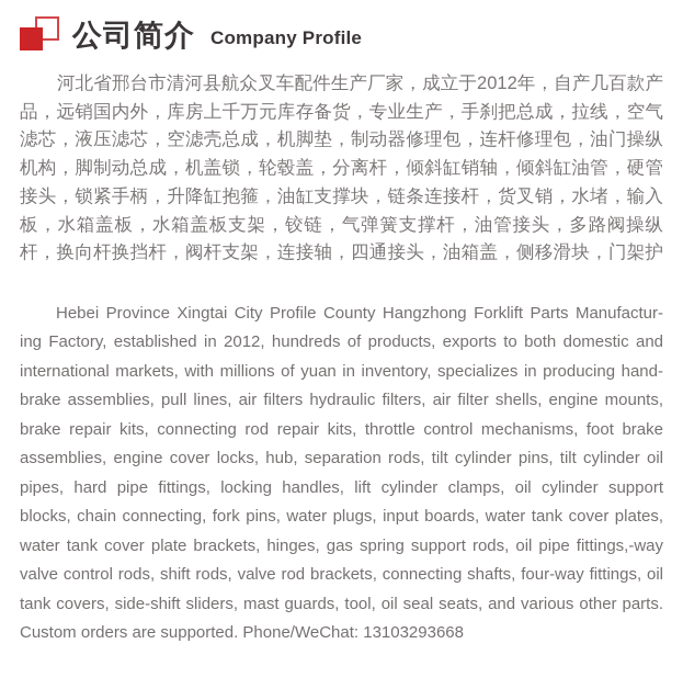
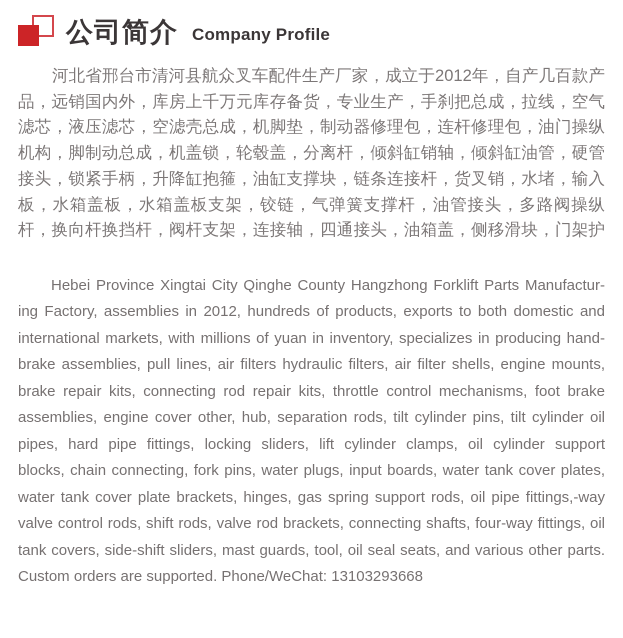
  公司简介
  Company Profile
  河北省邢台市清河县航众叉车配件生产厂家，成立于2012年，自产几百款产
  品，远销国内外，库房上千万元库存备货，专业生产，手刹把总成，拉线，空气
  滤芯，液压滤芯，空滤壳总成，机脚垫，制动器修理包，连杆修理包，油门操纵
  机构，脚制动总成，机盖锁，轮毂盖，分离杆，倾斜缸销轴，倾斜缸油管，硬管
  接头，锁紧手柄，升降缸抱箍，油缸支撑块，链条连接杆，货叉销，水堵，输入
  板，水箱盖板，水箱盖板支架，铰链，气弹簧支撑杆，油管接头，多路阀操纵
  杆，换向杆换挡杆，阀杆支架，连接轴，四通接头，油箱盖，侧移滑块，门架护
- Hebei Province Xingtai City Profile County Hangzhong Forklift Parts Manufactur-
+ Hebei Province Xingtai City Qinghe County Hangzhong Forklift Parts Manufactur-
- ing Factory, established in 2012, hundreds of products, exports to both domestic and
+ ing Factory, assemblies in 2012, hundreds of products, exports to both domestic and
  international markets, with millions of yuan in inventory, specializes in producing hand-
  brake assemblies, pull lines, air filters hydraulic filters, air filter shells, engine mounts,
  brake repair kits, connecting rod repair kits, throttle control mechanisms, foot brake
- assemblies, engine cover locks, hub, separation rods, tilt cylinder pins, tilt cylinder oil
+ assemblies, engine cover other, hub, separation rods, tilt cylinder pins, tilt cylinder oil
- pipes, hard pipe fittings, locking handles, lift cylinder clamps, oil cylinder support
+ pipes, hard pipe fittings, locking sliders, lift cylinder clamps, oil cylinder support
  blocks, chain connecting, fork pins, water plugs, input boards, water tank cover plates,
  water tank cover plate brackets, hinges, gas spring support rods, oil pipe fittings,-way
  valve control rods, shift rods, valve rod brackets, connecting shafts, four-way fittings, oil
  tank covers, side-shift sliders, mast guards, tool, oil seal seats, and various other parts.
  Custom orders are supported. Phone/WeChat: 13103293668
